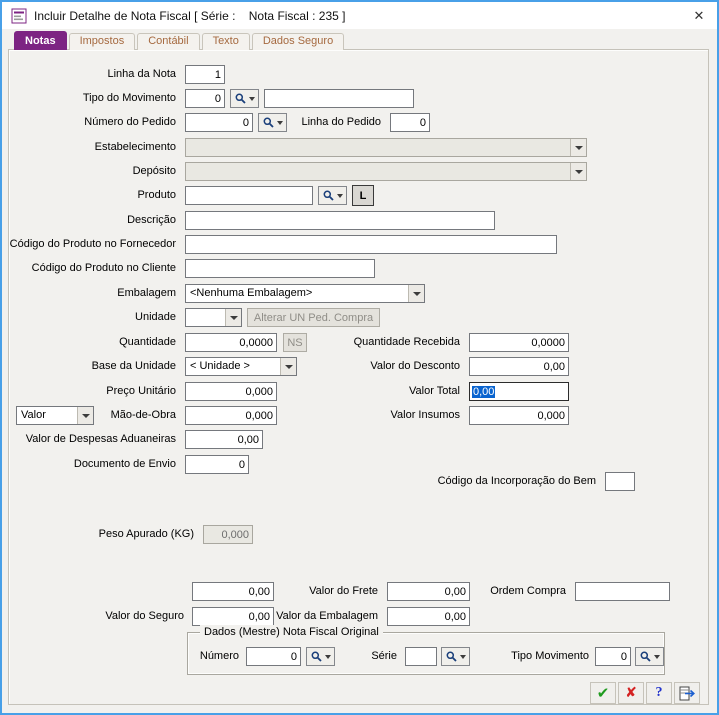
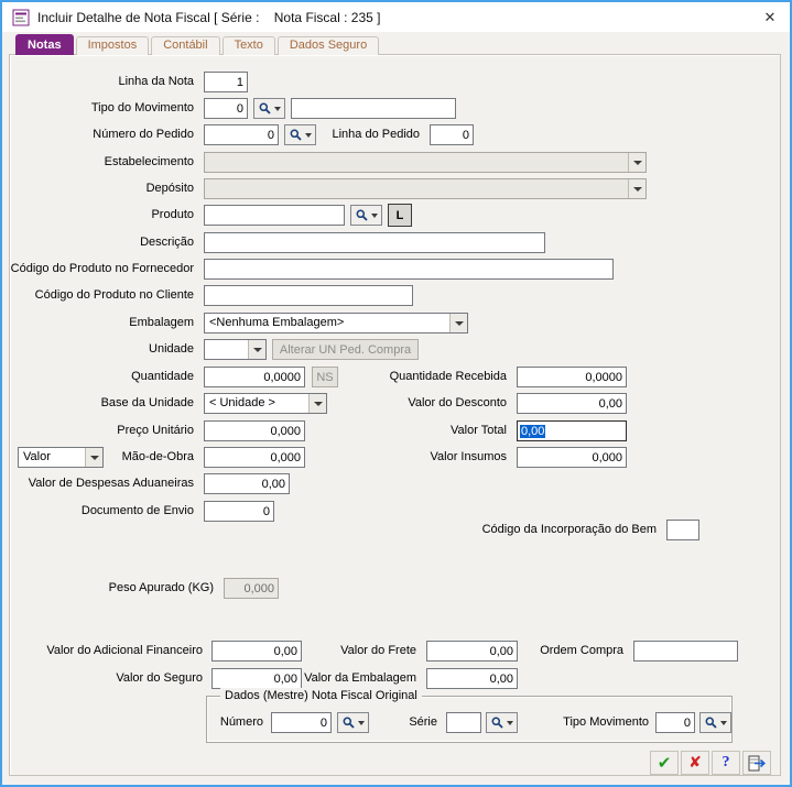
  Incluir Detalhe de Nota Fiscal [ Série : Nota Fiscal : 235 ]
  ✕
  Notas
  Impostos
  Contábil
  Texto
  Dados Seguro
  Linha da Nota
  1
  Tipo do Movimento
  0
  Número do Pedido
  0
  Linha do Pedido
  0
  Estabelecimento
  Depósito
  Produto
  L
  Descrição
  Código do Produto no Fornecedor
  Código do Produto no Cliente
  Embalagem
  <Nenhuma Embalagem>
  Unidade
  Alterar UN Ped. Compra
  Quantidade
  0,0000
  NS
  Quantidade Recebida
  0,0000
  Base da Unidade
  < Unidade >
  Valor do Desconto
  0,00
  Preço Unitário
  0,000
  Valor Total
  0,00
  Valor
  Mão-de-Obra
  0,000
  Valor Insumos
  0,000
  Valor de Despesas Aduaneiras
  0,00
  Documento de Envio
  0
  Código da Incorporação do Bem
  Peso Apurado (KG)
  0,000
+ Valor do Adicional Financeiro
  0,00
  Valor do Frete
  0,00
  Ordem Compra
  Valor do Seguro
  0,00
  Valor da Embalagem
  0,00
  Dados (Mestre) Nota Fiscal Original
  Número
  0
  Série
  Tipo Movimento
  0
  ✔
  ✘
  ?
